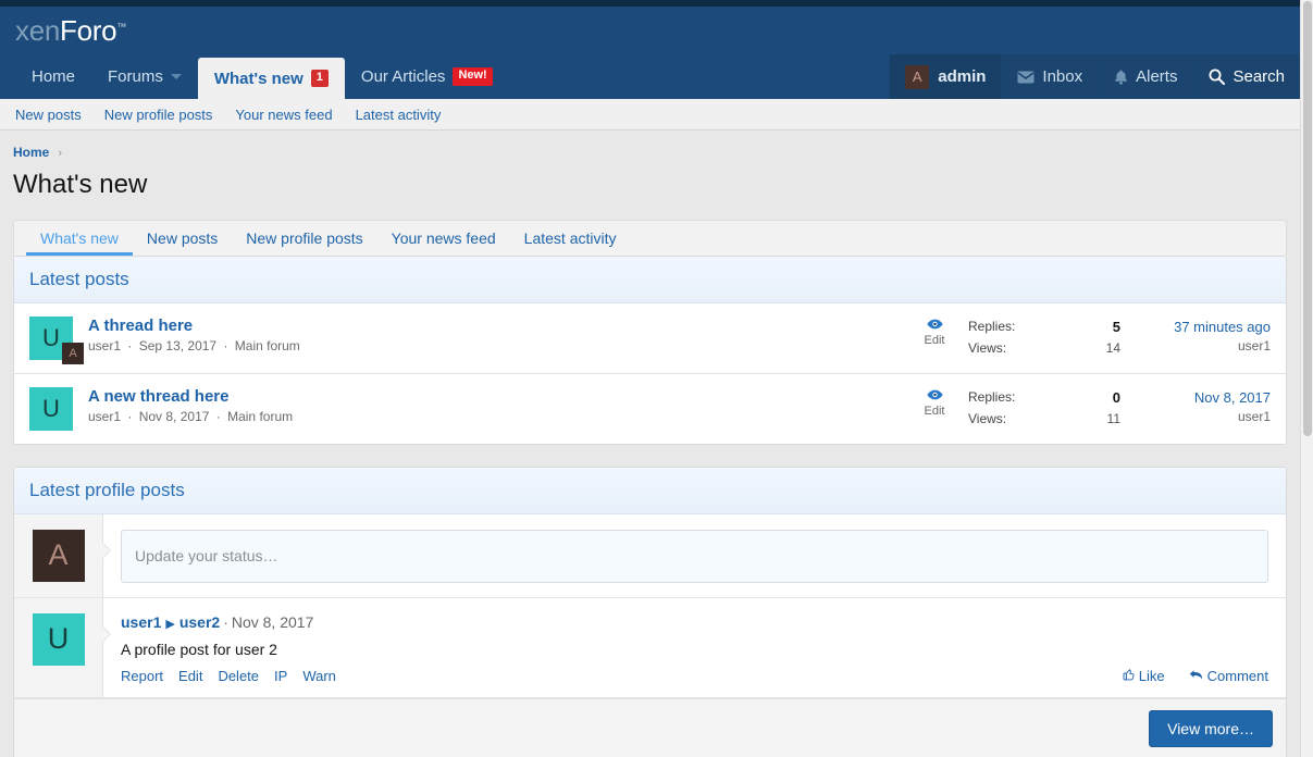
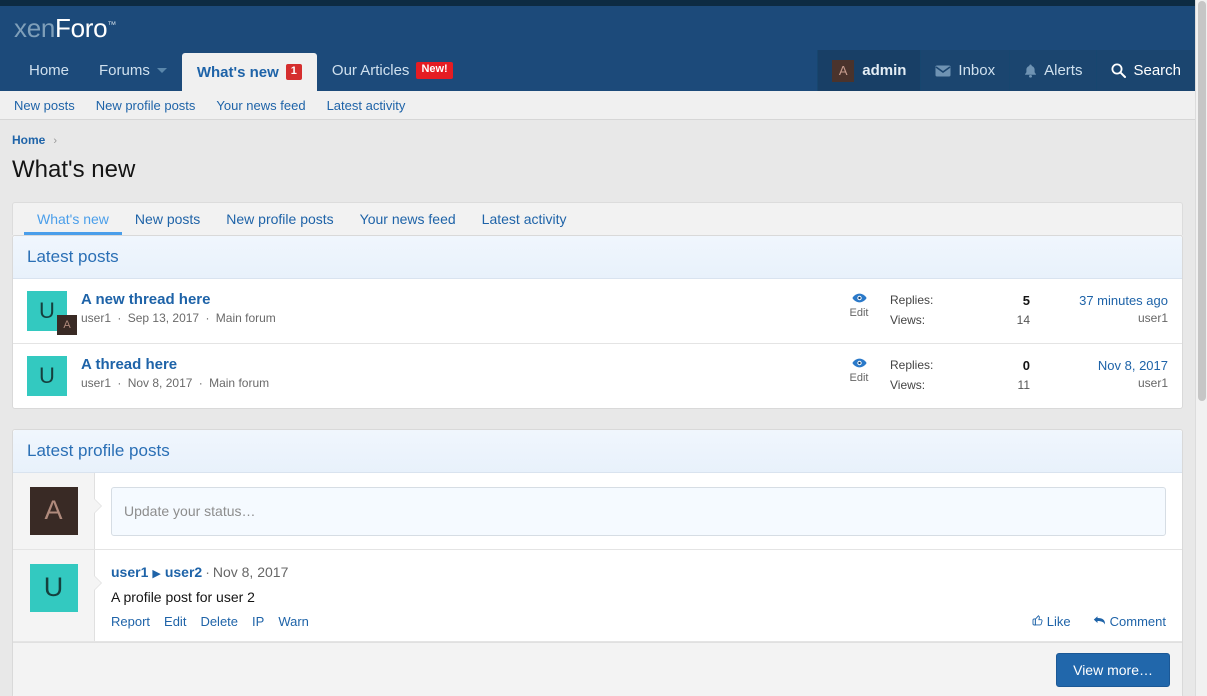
  xenForo™
  Home
  Forums
  What's new
  1
  Our Articles
  New!
  A
  admin
  Inbox
  Alerts
  Search
  New posts
  New profile posts
  Your news feed
  Latest activity
  Home ›
  What's new
  What's new
  New posts
  New profile posts
  Your news feed
  Latest activity
  Latest posts
  U
  A
- A thread here
+ A new thread here
  user1 · Sep 13, 2017 · Main forum
  Edit
  Replies:
  5
  Views:
  14
  37 minutes ago
  user1
  U
- A new thread here
+ A thread here
  user1 · Nov 8, 2017 · Main forum
  Edit
  Replies:
  0
  Views:
  11
  Nov 8, 2017
  user1
  Latest profile posts
  A
  Update your status…
  U
  user1 ▶ user2 · Nov 8, 2017
  A profile post for user 2
  Report Edit Delete IP Warn
  Like
  Comment
  View more…
